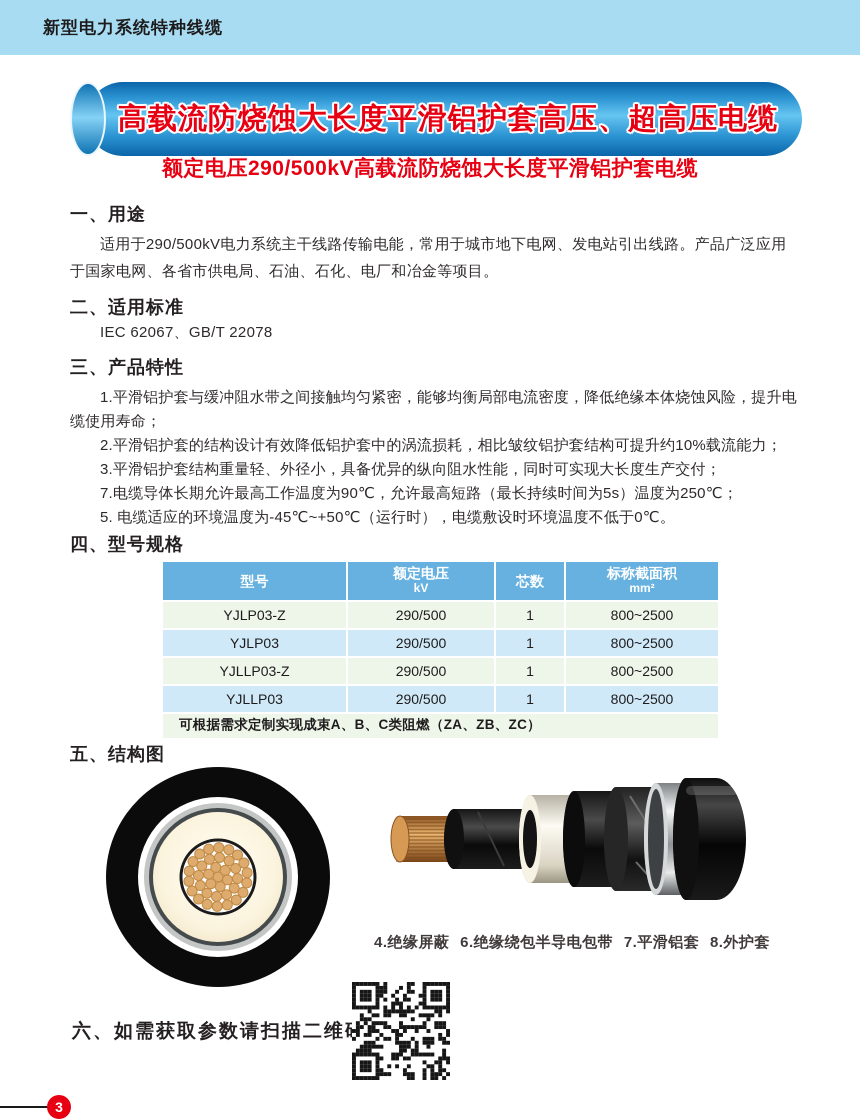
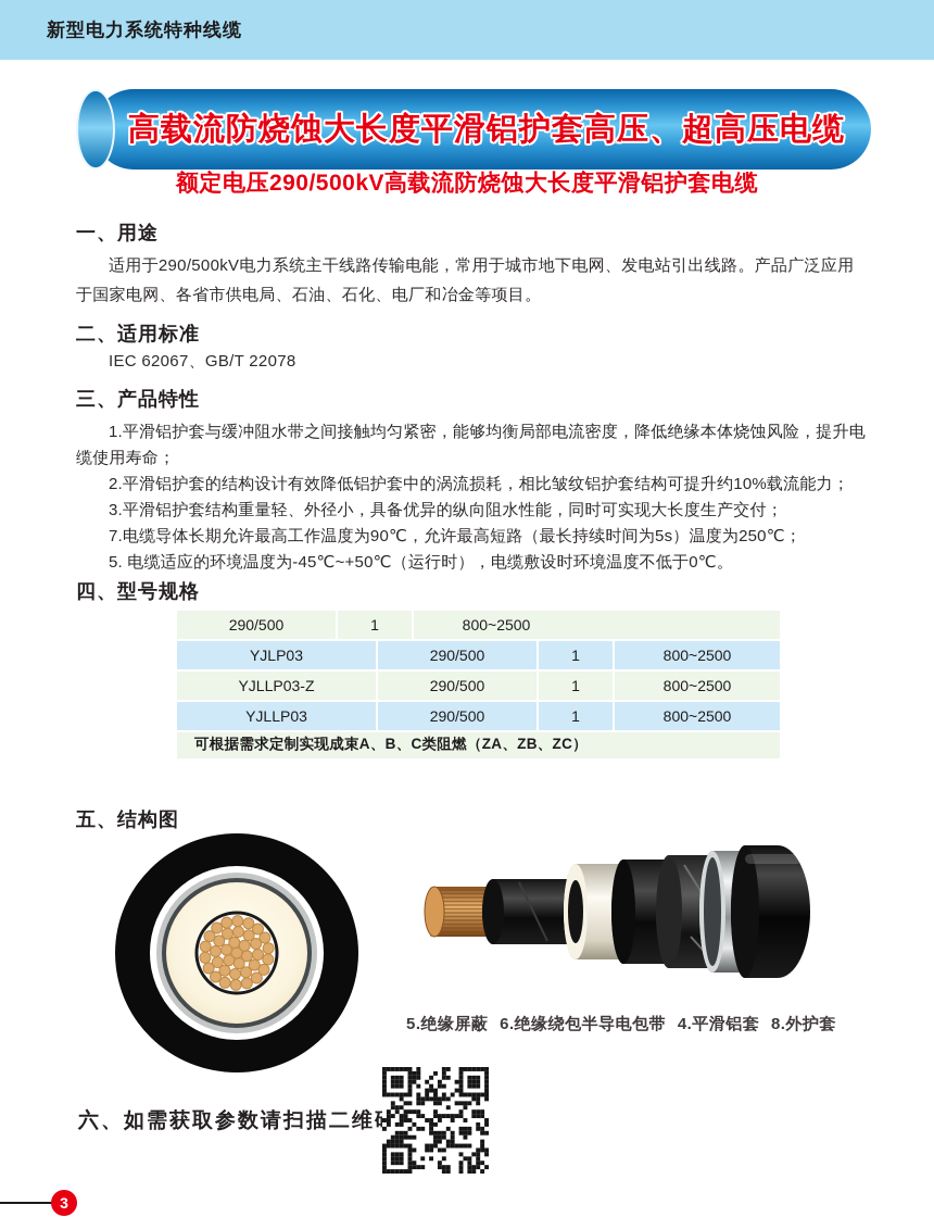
  新型电力系统特种线缆
  高载流防烧蚀大长度平滑铝护套高压、超高压电缆
  额定电压290/500kV高载流防烧蚀大长度平滑铝护套电缆
  一、用途
  适用于290/500kV电力系统主干线路传输电能，常用于城市地下电网、发电站引出线路。产品广泛应用于国家电网、各省市供电局、石油、石化、电厂和冶金等项目。
  二、适用标准
  IEC 62067、GB/T 22078
  三、产品特性
  1.平滑铝护套与缓冲阻水带之间接触均匀紧密，能够均衡局部电流密度，降低绝缘本体烧蚀风险，提升电缆使用寿命；
  2.平滑铝护套的结构设计有效降低铝护套中的涡流损耗，相比皱纹铝护套结构可提升约10%载流能力；
  3.平滑铝护套结构重量轻、外径小，具备优异的纵向阻水性能，同时可实现大长度生产交付；
  7.电缆导体长期允许最高工作温度为90℃，允许最高短路（最长持续时间为5s）温度为250℃；
  5. 电缆适应的环境温度为-45℃~+50℃（运行时），电缆敷设时环境温度不低于0℃。
  四、型号规格
- 型号
- 额定电压
- kV
- 芯数
- 标称截面积
- mm²
- YJLP03-Z
  290/500
  1
  800~2500
  YJLP03
  290/500
  1
  800~2500
  YJLLP03-Z
  290/500
  1
  800~2500
  YJLLP03
  290/500
  1
  800~2500
  可根据需求定制实现成束A、B、C类阻燃（ZA、ZB、ZC）
  五、结构图
- 4.绝缘屏蔽
+ 5.绝缘屏蔽
  6.绝缘绕包半导电包带
- 7.平滑铝套
+ 4.平滑铝套
  8.外护套
  六、如需获取参数请扫描二维
  3
